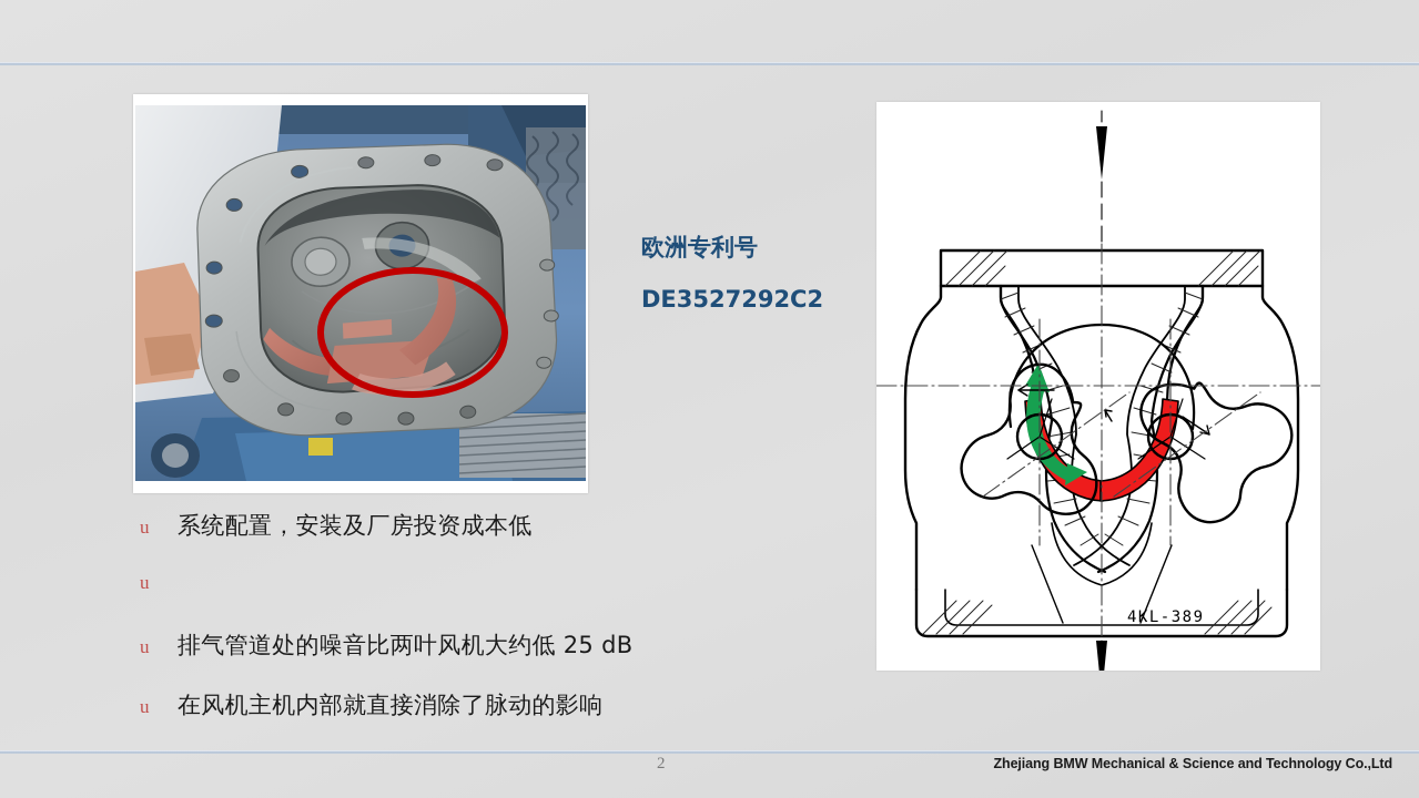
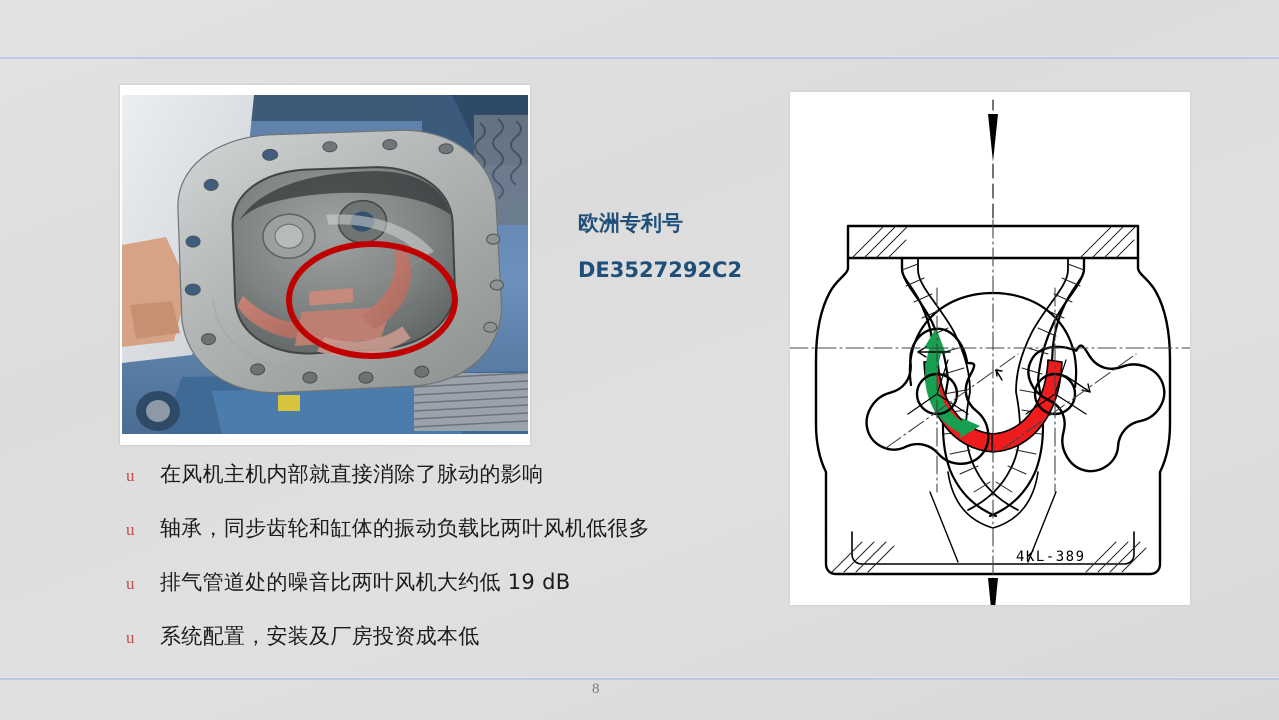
  欧洲专利号
  DE3527292C2
  u
- 系统配置，安装及厂房投资成本低
+ 在风机主机内部就直接消除了脉动的影响
  u
+ 轴承，同步齿轮和缸体的振动负载比两叶风机低很多
  u
- 排气管道处的噪音比两叶风机大约低 25 dB
+ 排气管道处的噪音比两叶风机大约低 19 dB
  u
- 在风机主机内部就直接消除了脉动的影响
+ 系统配置，安装及厂房投资成本低
  4KL-389
- 2
+ 8
- Zhejiang BMW Mechanical & Science and Technology Co.,Ltd
